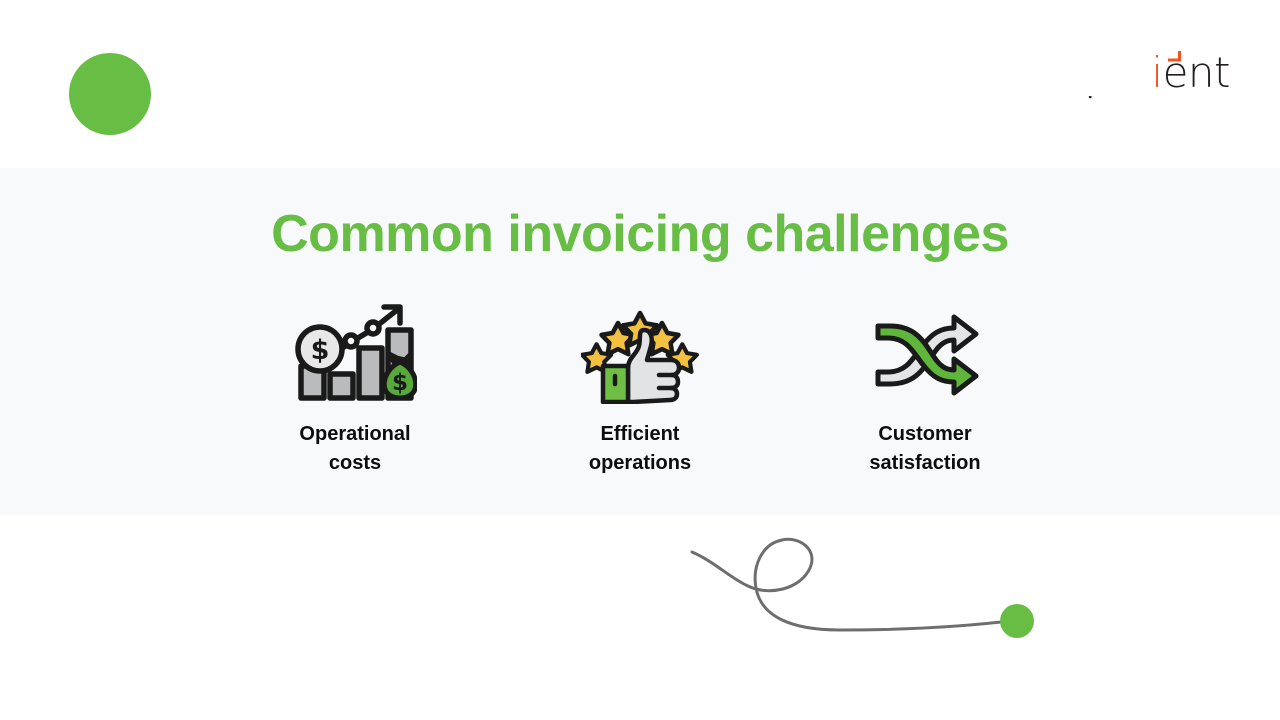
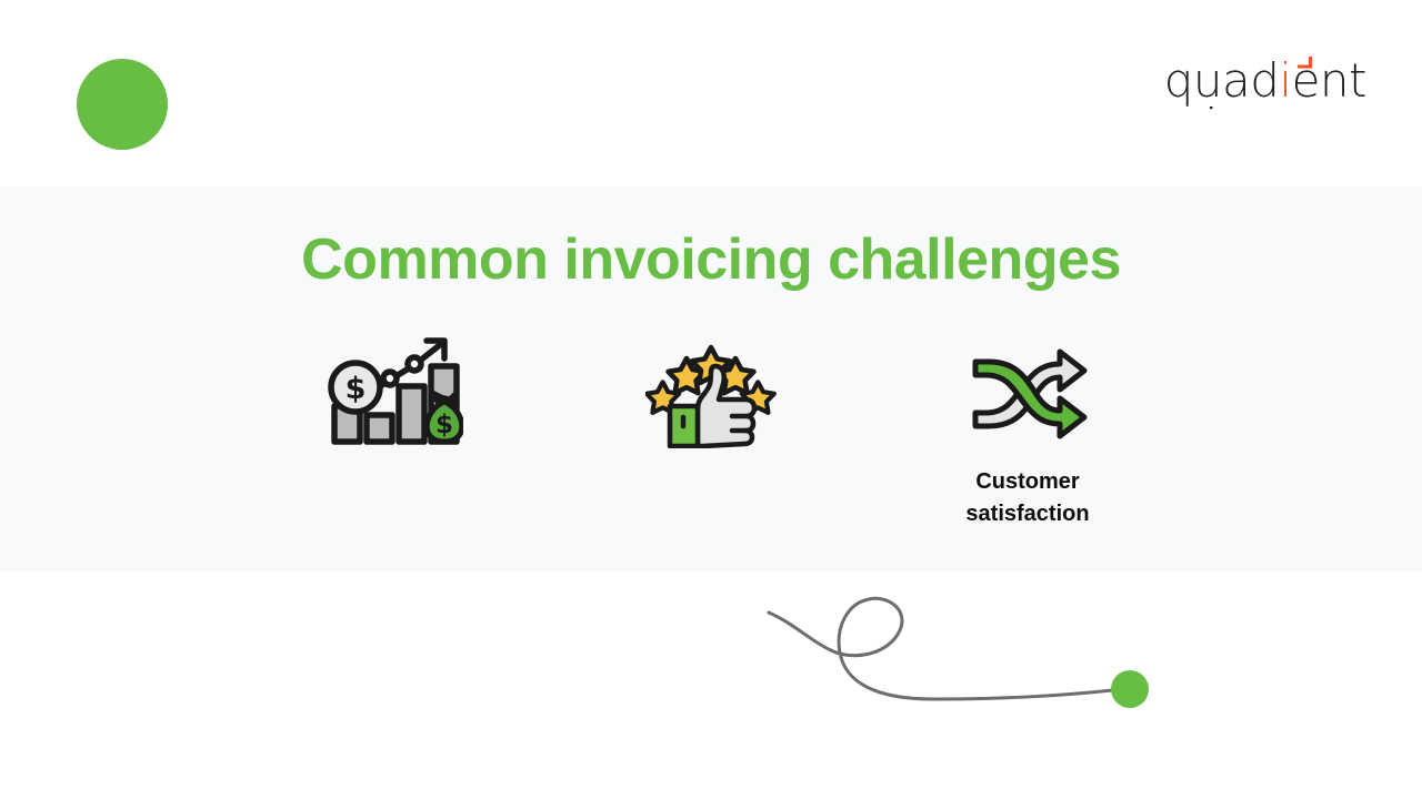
+ quad
  i
  ent
  Common invoicing challenges
  $
  $
- Operational
- costs
- Efficient
- operations
  Customer
  satisfaction
